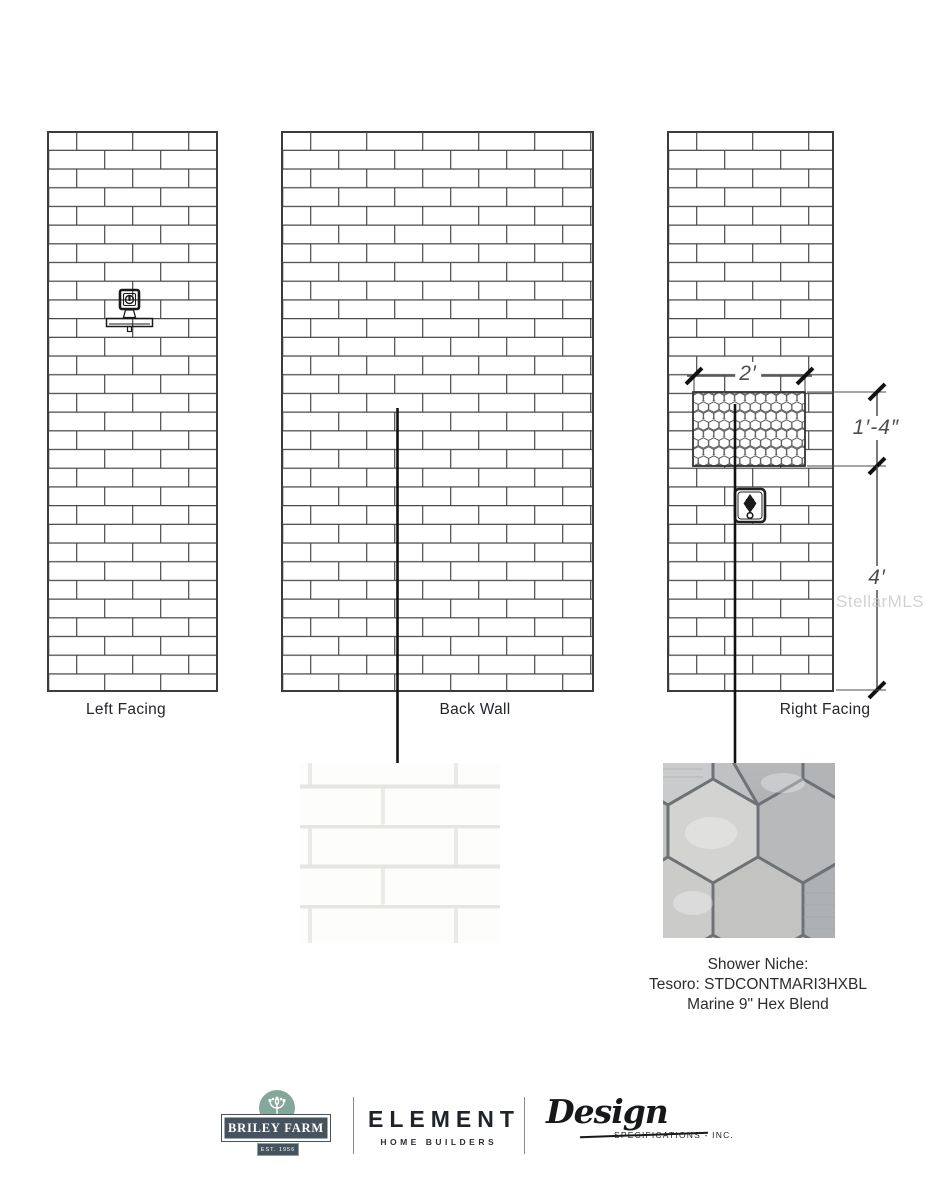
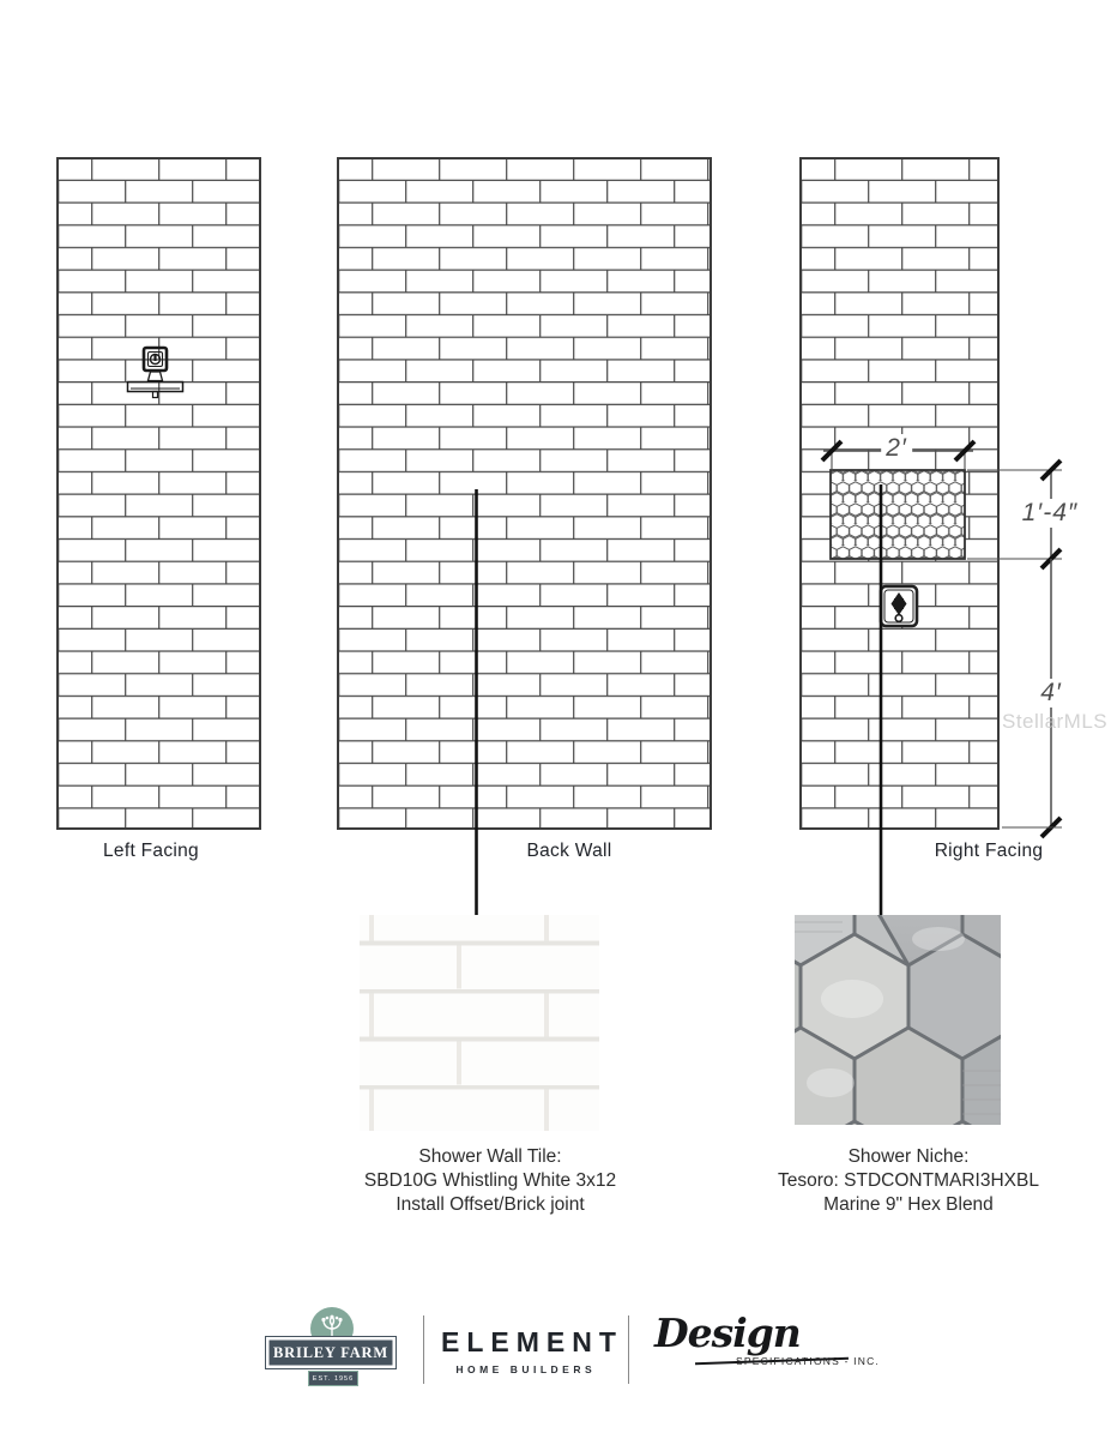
  2′
  1′-4″
  4′
  Left Facing
  Back Wall
  Right Facing
+ Shower Wall Tile:
+ SBD10G Whistling White 3x12
+ Install Offset/Brick joint
  Shower Niche:
  Tesoro: STDCONTMARI3HXBL
  Marine 9" Hex Blend
  StellarMLS
  BRILEY FARM
  ELEMENT
  HOME BUILDERS
  Design
  SPECIFICATIONS - INC.
